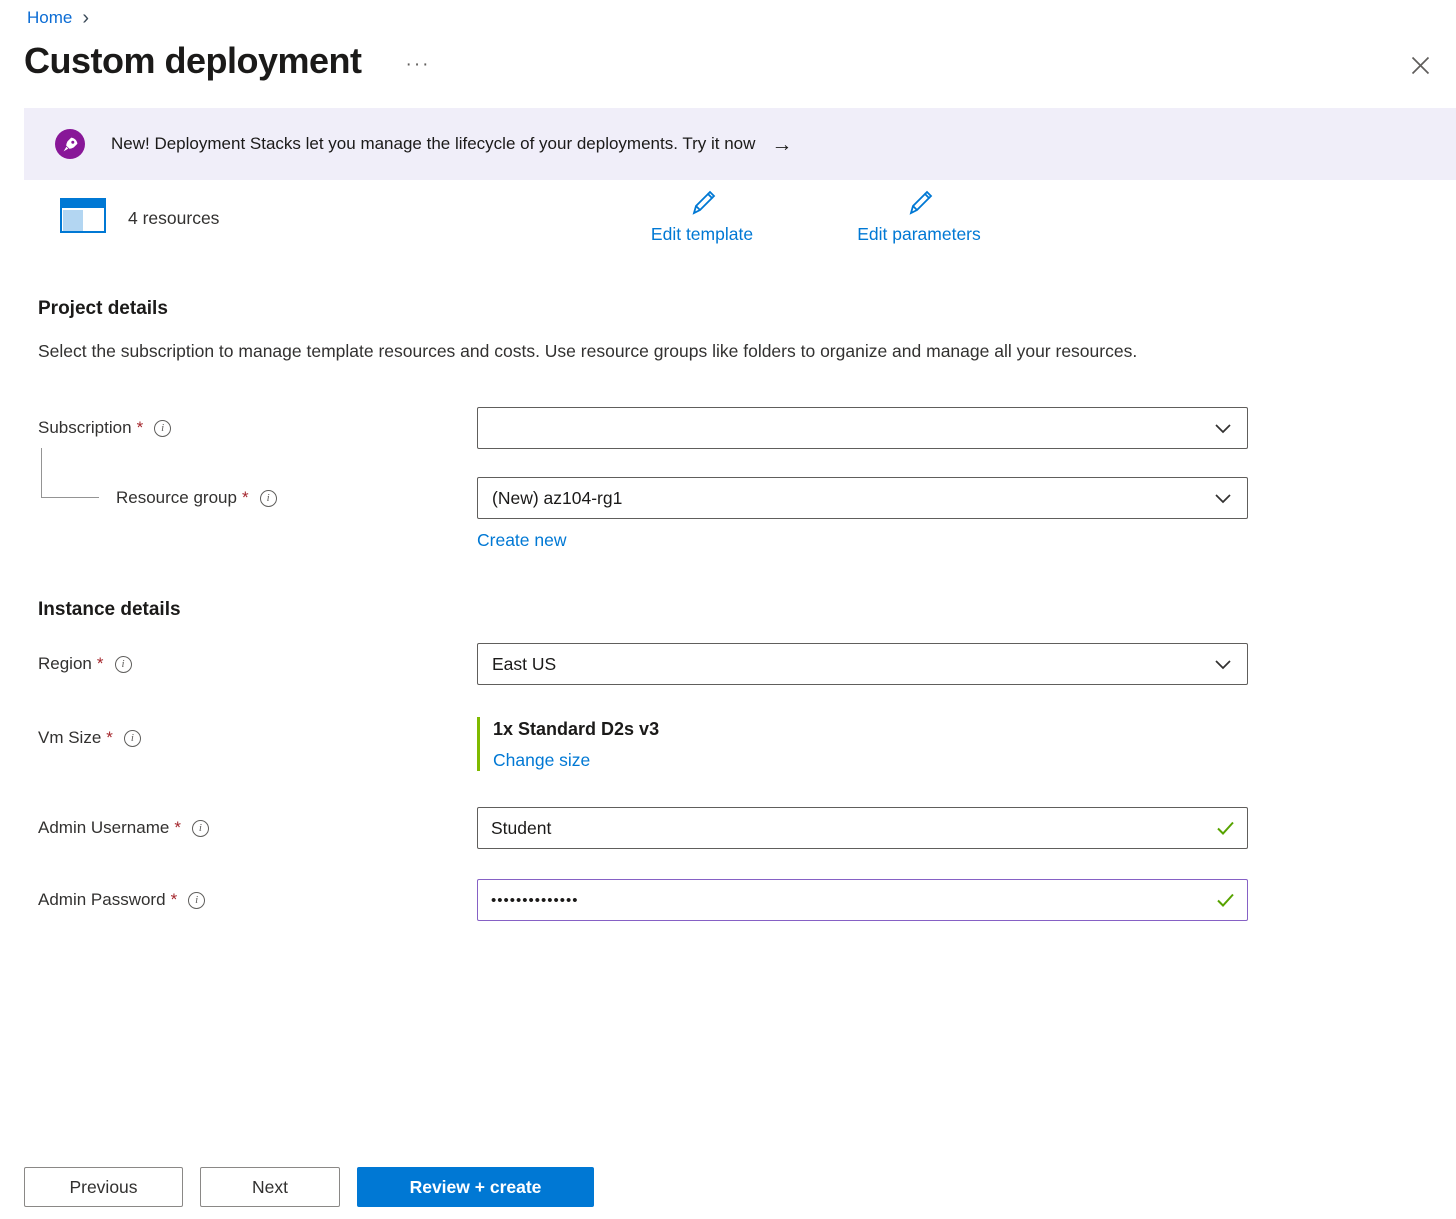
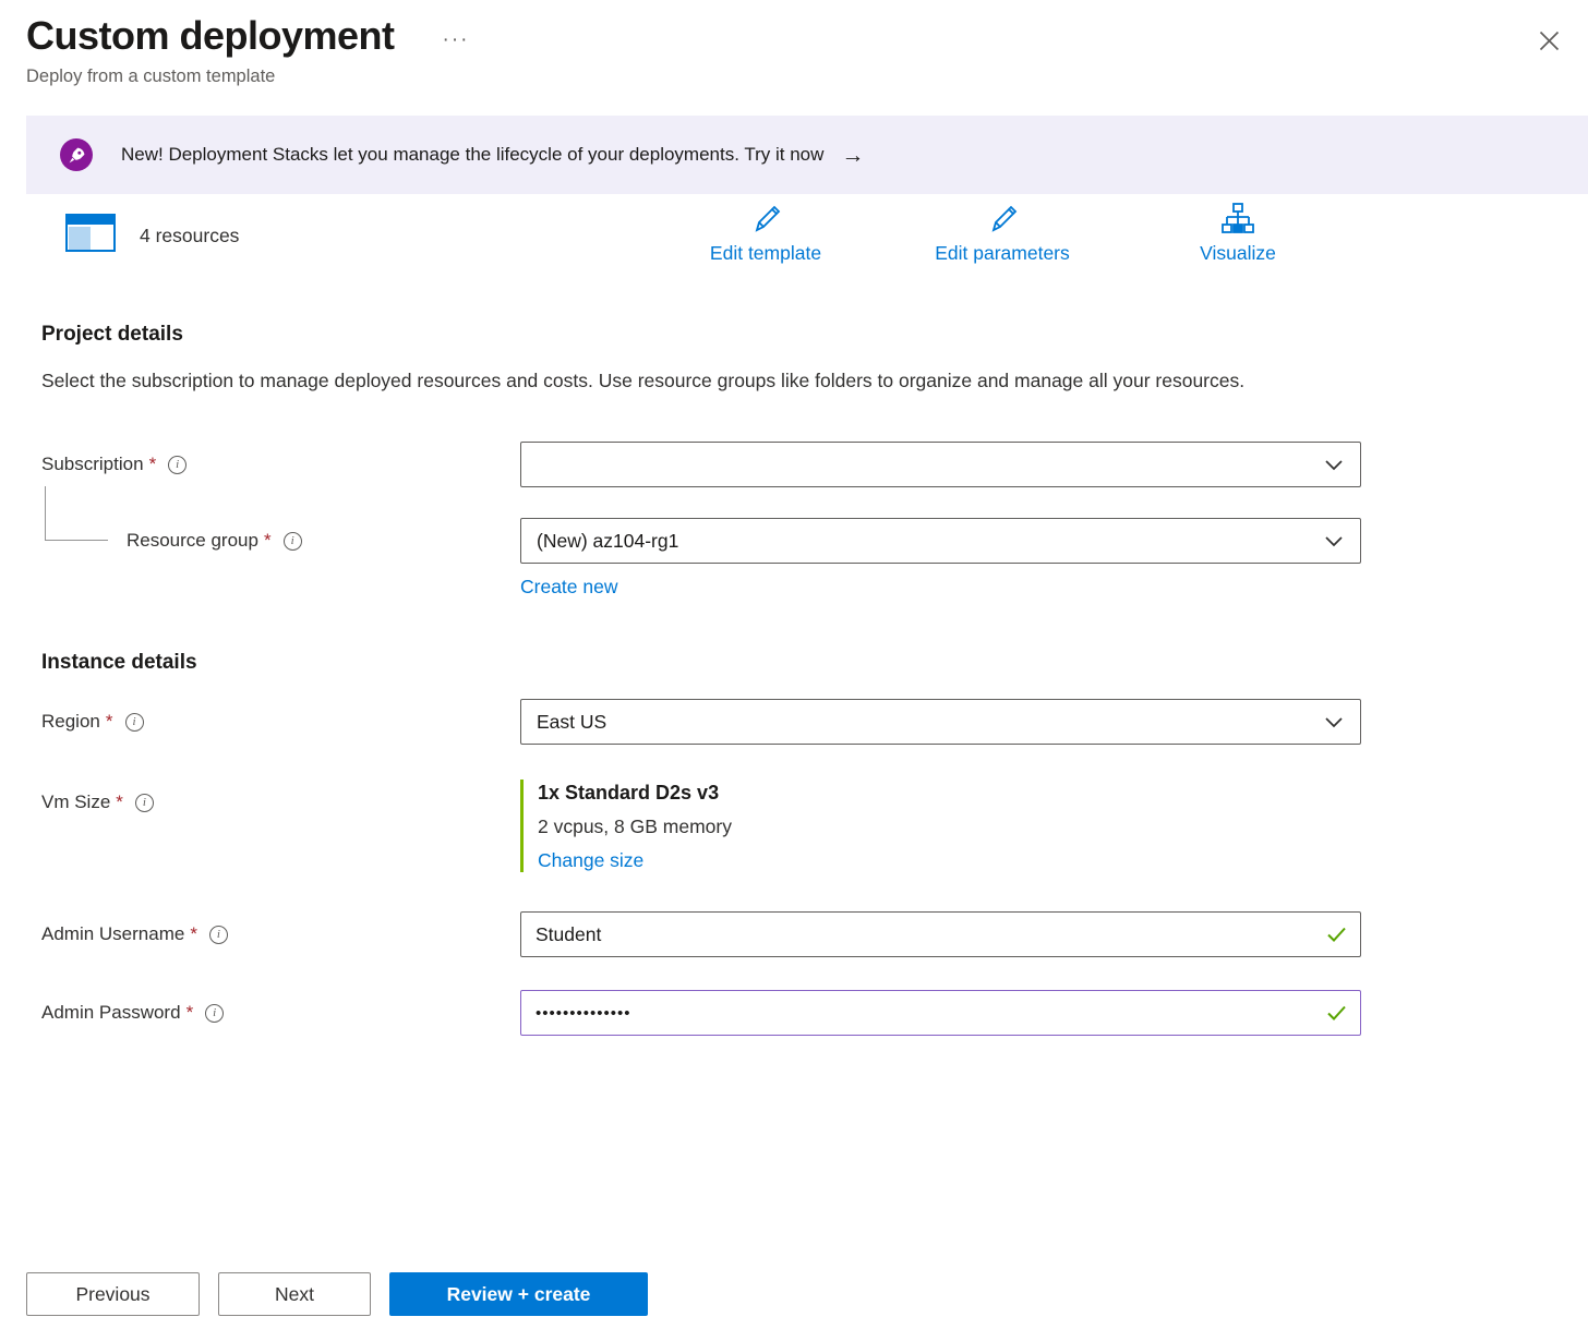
- Home
- ›
  Custom deployment
  ···
+ Deploy from a custom template
  New! Deployment Stacks let you manage the lifecycle of your deployments. Try it now
  →
  4 resources
  Edit template
  Edit parameters
+ Visualize
  Project details
- Select the subscription to manage template resources and costs. Use resource groups like folders to organize and manage all your resources.
+ Select the subscription to manage deployed resources and costs. Use resource groups like folders to organize and manage all your resources.
  Subscription
  *
  i
  Resource group
  *
  i
  (New) az104-rg1
  Create new
  Instance details
  Region
  *
  i
  East US
  Vm Size
  *
  i
  1x Standard D2s v3
+ 2 vcpus, 8 GB memory
  Change size
  Admin Username
  *
  i
  Student
  Admin Password
  *
  i
  ••••••••••••••
  Previous
  Next
  Review + create
